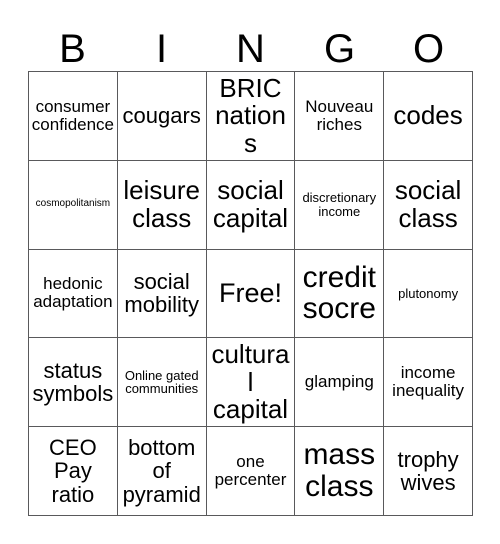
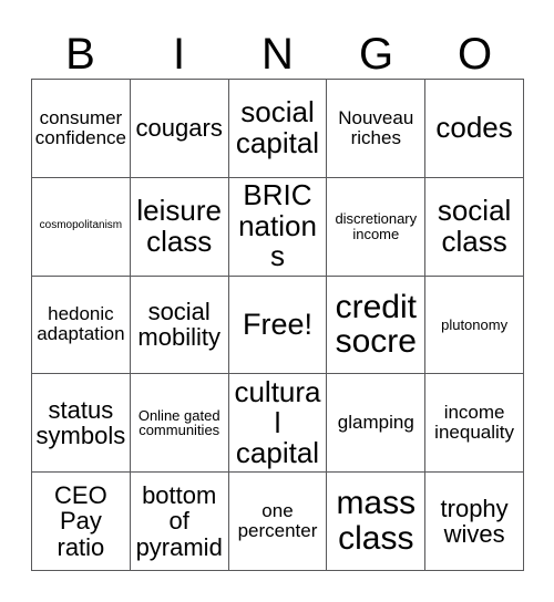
  B
  I
  N
  G
  O
  consumer confidence
  cougars
- BRIC nations
+ social capital
  Nouveau riches
  codes
  cosmopolitanism
  leisure class
- social capital
+ BRIC nations
  discretionary income
  social class
  hedonic adaptation
  social mobility
  Free!
  credit socre
  plutonomy
  status symbols
  Online gated communities
  cultural capital
  glamping
  income inequality
  CEO Pay ratio
  bottom of pyramid
  one percenter
  mass class
  trophy wives
